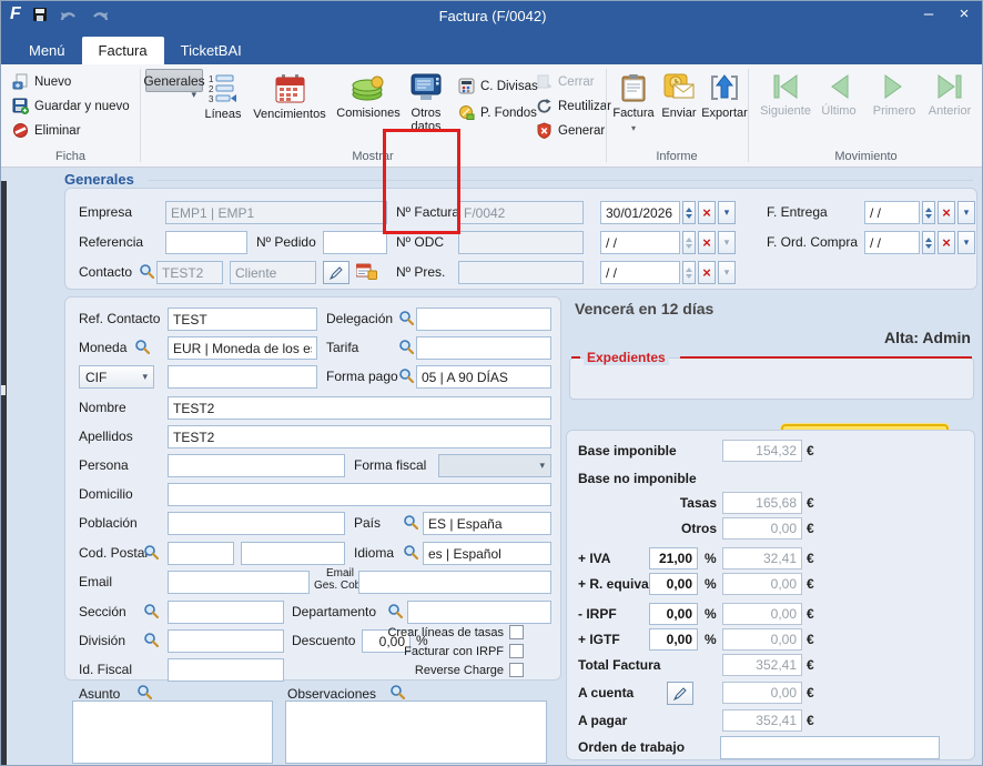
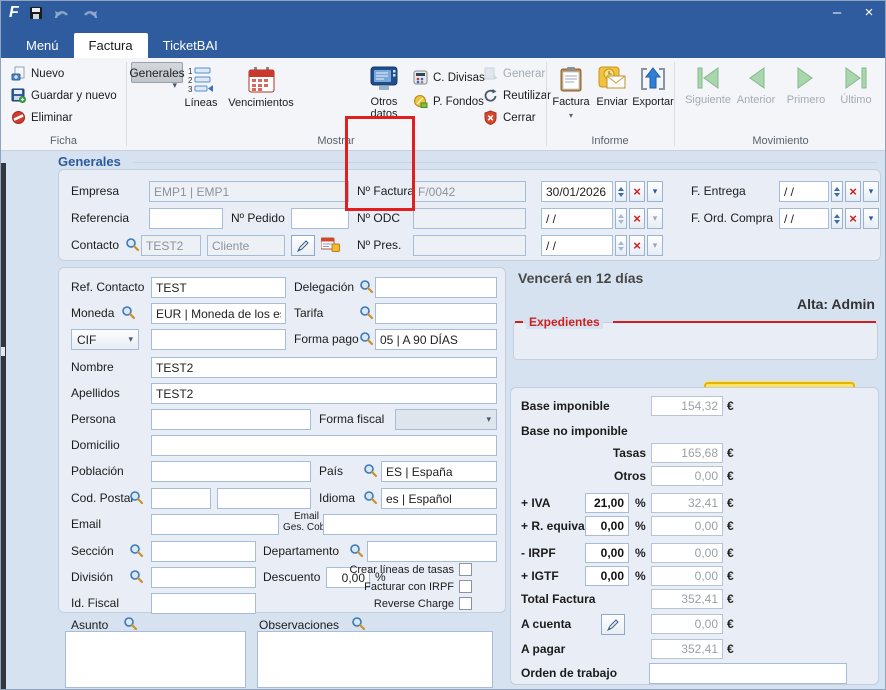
  F
- Factura (F/0042)
  –
  ×
  Menú
  Factura
  TicketBAI
  Nuevo
  Guardar y nuevo
  Eliminar
  Ficha
  Generales
  1
  2
  3
  Líneas
  Vencimientos
- Comisiones
  Otros
  datos
  C. Divisas
  P. Fondos
- Cerrar
+ Generar
  Reutilizar
- Generar
+ Cerrar
  Mostrar
  Factura
  ▾
  Enviar
  Exportar
  Informe
  Siguiente
- Último
+ Anterior
  Primero
- Anterior
+ Último
  Movimiento
  Generales
  Empresa
  EMP1 | EMP1
  Nº Factura
  F/0042
  30/01/2026
  F. Entrega
  / /
  Referencia
  Nº Pedido
  Nº ODC
  / /
  F. Ord. Compra
  / /
  Contacto
  TEST2
  Cliente
  Nº Pres.
  / /
  Ref. Contacto
  TEST
  Delegación
  Moneda
  EUR | Moneda de los e
  Tarifa
  CIF
  Forma pago
  05 | A 90 DÍAS
  Nombre
  TEST2
  Apellidos
  TEST2
  Persona
  Forma fiscal
  Domicilio
  Población
  País
  ES | España
  Cod. Posta
  Idioma
  es | Español
  Email
  Email
  Ges. Co
  Sección
  Departamento
  División
  Descuento
  0,00
  %
  Crear líneas de tasas
  Facturar con IRPF
  Reverse Charge
  Id. Fiscal
  Asunto
  Observaciones
  Vencerá en 12 días
  Alta: Admin
  Expedientes
  Base imponible
  154,32
  €
  Base no imponible
  Tasas
  165,68
  €
  Otros
  0,00
  €
  + IVA
  21,00
  %
  32,41
  €
  + R. equiva
  0,00
  %
  0,00
  €
  - IRPF
  0,00
  %
  0,00
  €
  + IGTF
  0,00
  %
  0,00
  €
  Total Factura
  352,41
  €
  A cuenta
  0,00
  €
  A pagar
  352,41
  €
  Orden de trabajo
